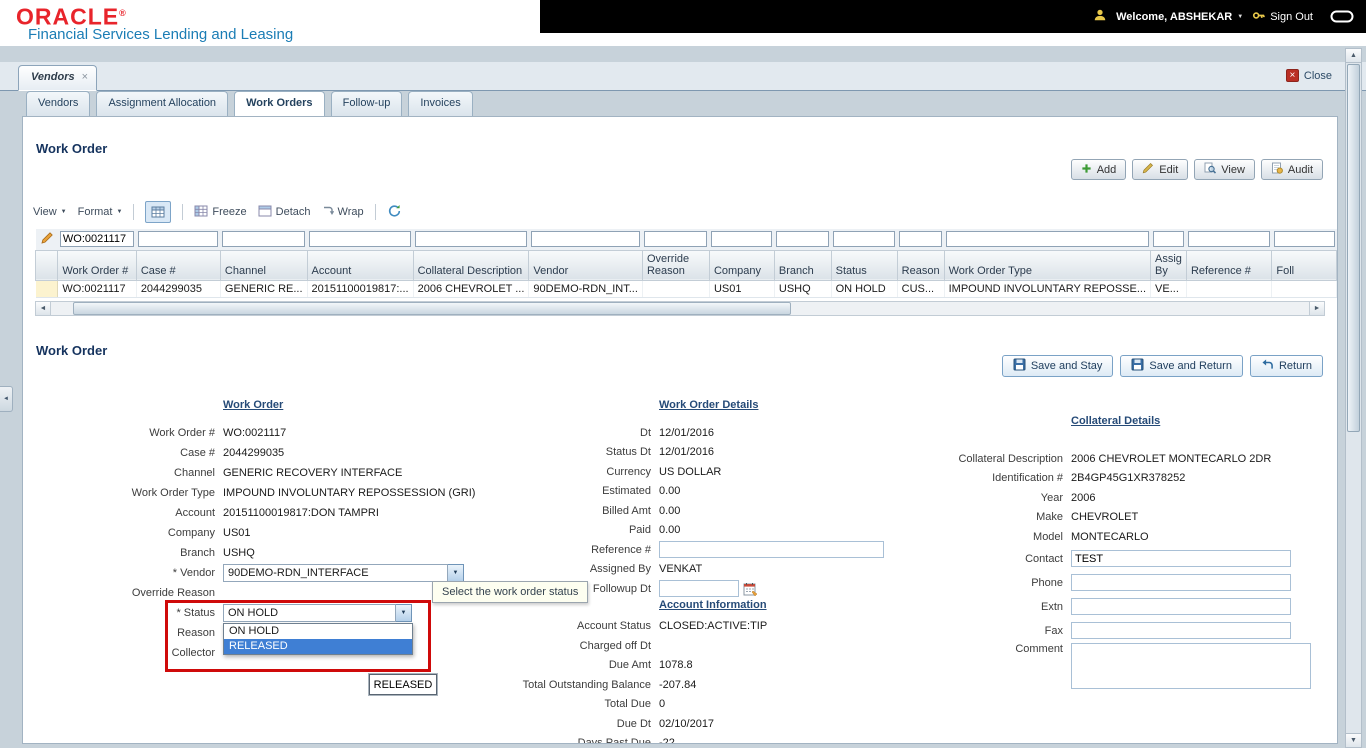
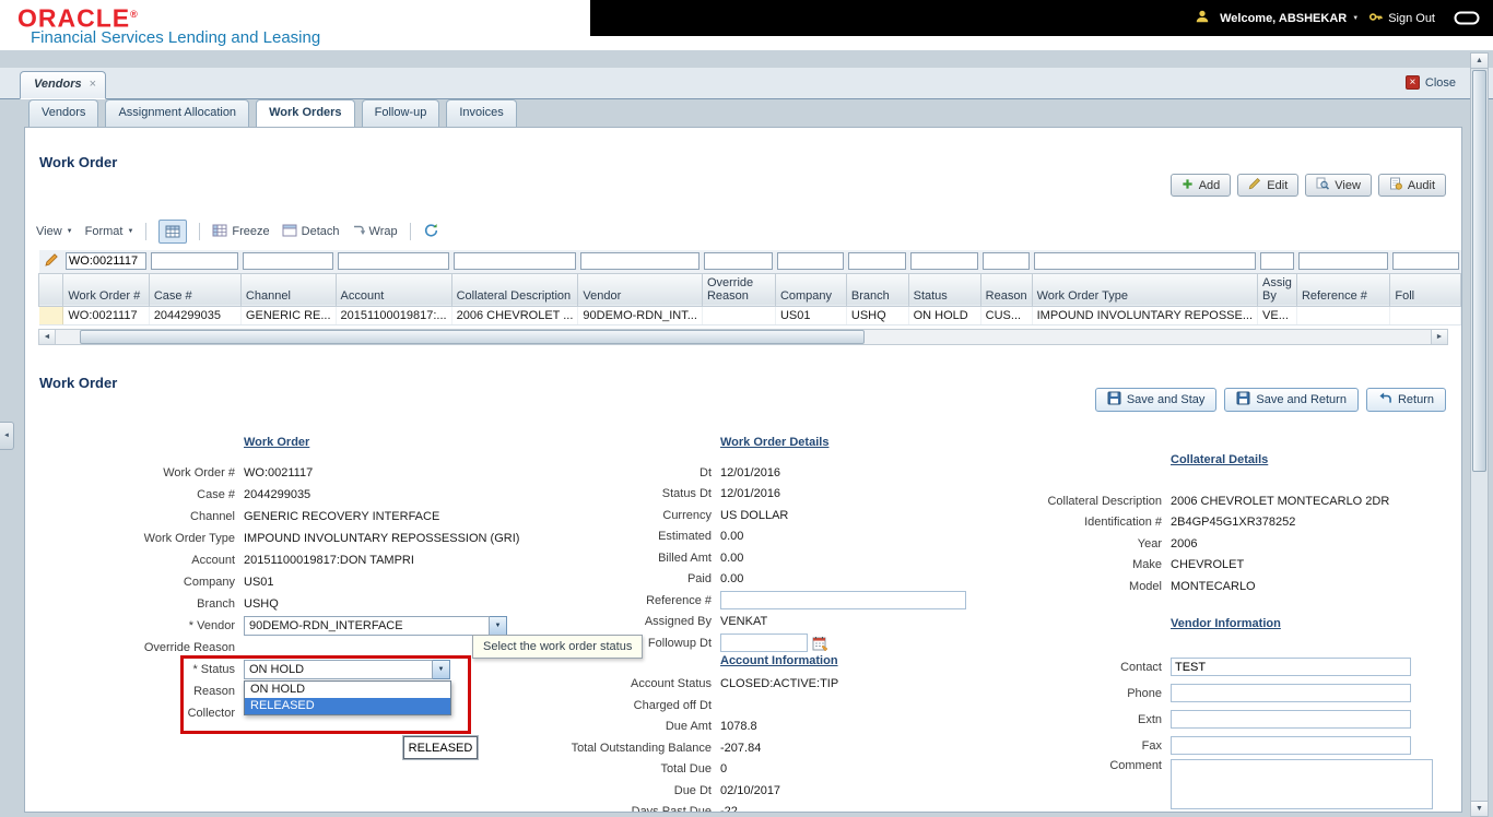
  ORACLE®
  Financial Services Lending and Leasing
  Welcome, ABSHEKAR
  Sign Out
  Vendors
  ×
  ×
  Close
  Vendors Assignment Allocation Work Orders Follow-up Invoices
  Work Order
  Add
  Edit
  View
  Audit
  View
  Format
  Freeze
  Detach
  Wrap
  	WO:0021117
  	Work Order #	Case #	Channel	Account	Collateral Description	Vendor	Override Reason	Company	Branch	Status	Reason	Work Order Type	Assig By	Reference #	Foll
  	WO:0021117	2044299035	GENERIC RE...	20151100019817:...	2006 CHEVROLET ...	90DEMO-RDN_INT...		US01	USHQ	ON HOLD	CUS...	IMPOUND INVOLUNTARY REPOSSE...	VE...
  Work Order
  Save and Stay
  Save and Return
  Return
  Work Order
  Work Order #
  WO:0021117
  Case #
  2044299035
  Channel
  GENERIC RECOVERY INTERFACE
  Work Order Type
  IMPOUND INVOLUNTARY REPOSSESSION (GRI)
  Account
  20151100019817:DON TAMPRI
  Company
  US01
  Branch
  USHQ
  * Vendor
  90DEMO-RDN_INTERFACE
  Override Reason
  * Status
  ON HOLD
  Reason
  Collector
  Work Order Details
  Dt
  12/01/2016
  Status Dt
  12/01/2016
  Currency
  US DOLLAR
  Estimated
  0.00
  Billed Amt
  0.00
  Paid
  0.00
  Reference #
  Assigned By
  VENKAT
  Followup Dt
  Account Information
  Account Status
  CLOSED:ACTIVE:TIP
  Charged off Dt
  Due Amt
  1078.8
  Total Outstanding Balance
  -207.84
  Total Due
  0
  Due Dt
  02/10/2017
  Collateral Details
  Collateral Description
  2006 CHEVROLET MONTECARLO 2DR
  Identification #
  2B4GP45G1XR378252
  Year
  2006
  Make
  CHEVROLET
  Model
  MONTECARLO
+ Vendor Information
  Contact
  TEST
  Phone
  Extn
  Fax
  Comment
  Select the work order status
  ON HOLD
  RELEASED
  RELEASED
